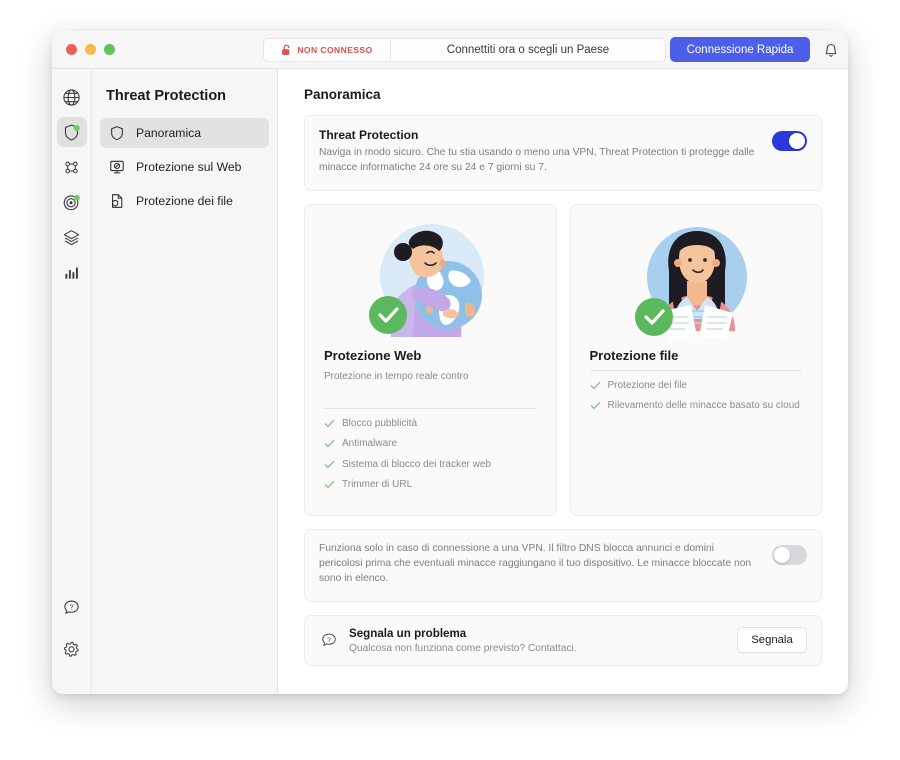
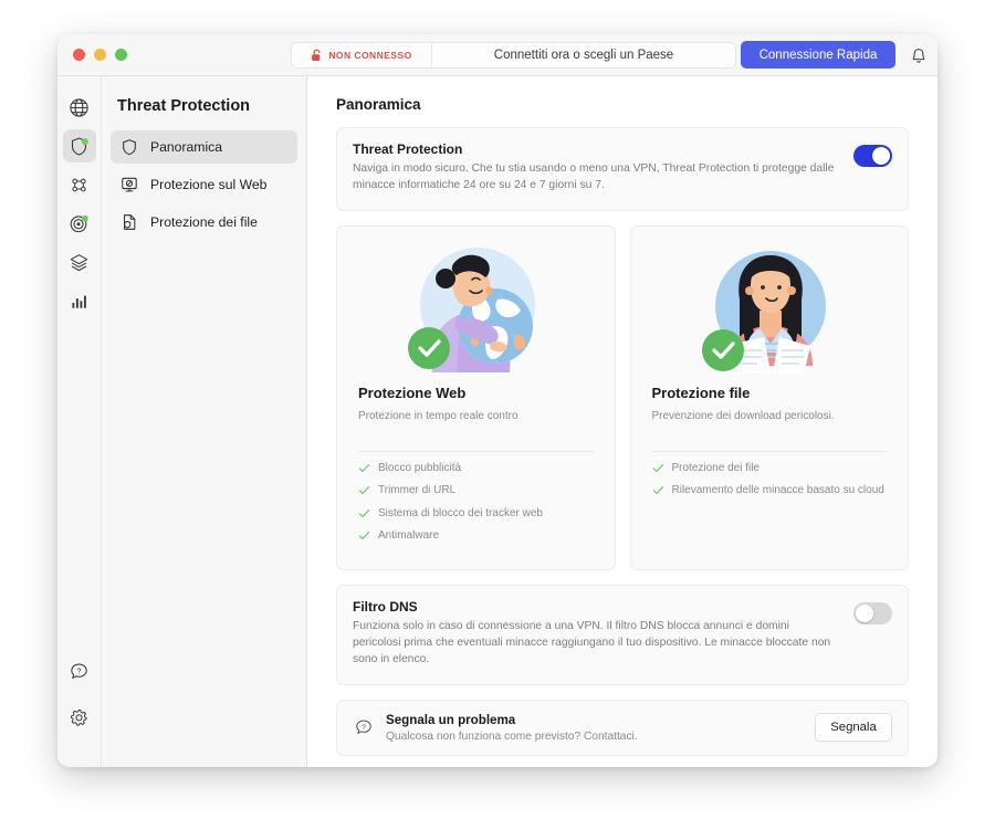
  NON CONNESSO
  Connettiti ora o scegli un Paese
  Connessione Rapida
  Threat Protection
  Panoramica
  Protezione sul Web
  Protezione dei file
  Panoramica
  Threat Protection
  Naviga in modo sicuro. Che tu stia usando o meno una VPN, Threat Protection ti protegge dalle minacce informatiche 24 ore su 24 e 7 giorni su 7.
  Protezione Web
  Protezione in tempo reale contro
  Blocco pubblicità
- Antimalware
+ Trimmer di URL
  Sistema di blocco dei tracker web
- Trimmer di URL
+ Antimalware
  Protezione file
+ Prevenzione dei download pericolosi.
  Protezione dei file
  Rilevamento delle minacce basato su cloud
+ Filtro DNS
  Funziona solo in caso di connessione a una VPN. Il filtro DNS blocca annunci e domini pericolosi prima che eventuali minacce raggiungano il tuo dispositivo. Le minacce bloccate non sono in elenco.
  Segnala un problema
  Qualcosa non funziona come previsto? Contattaci.
  Segnala
